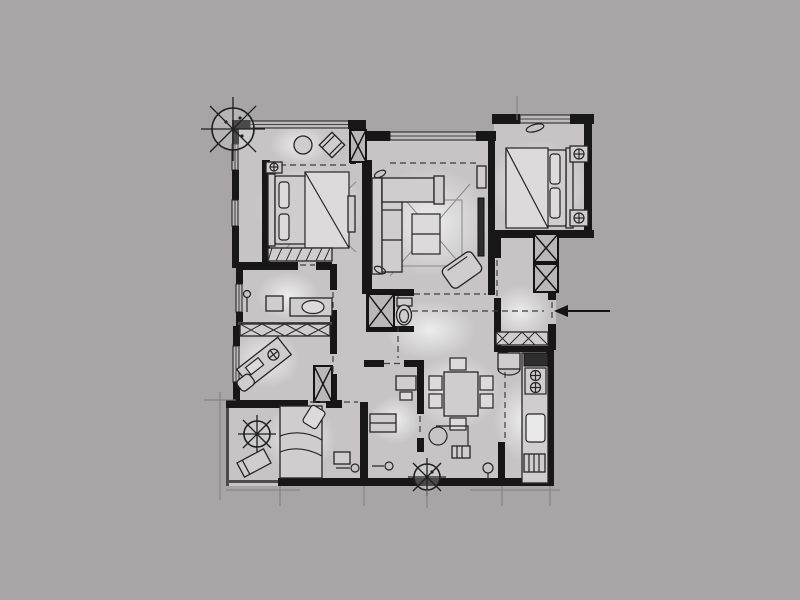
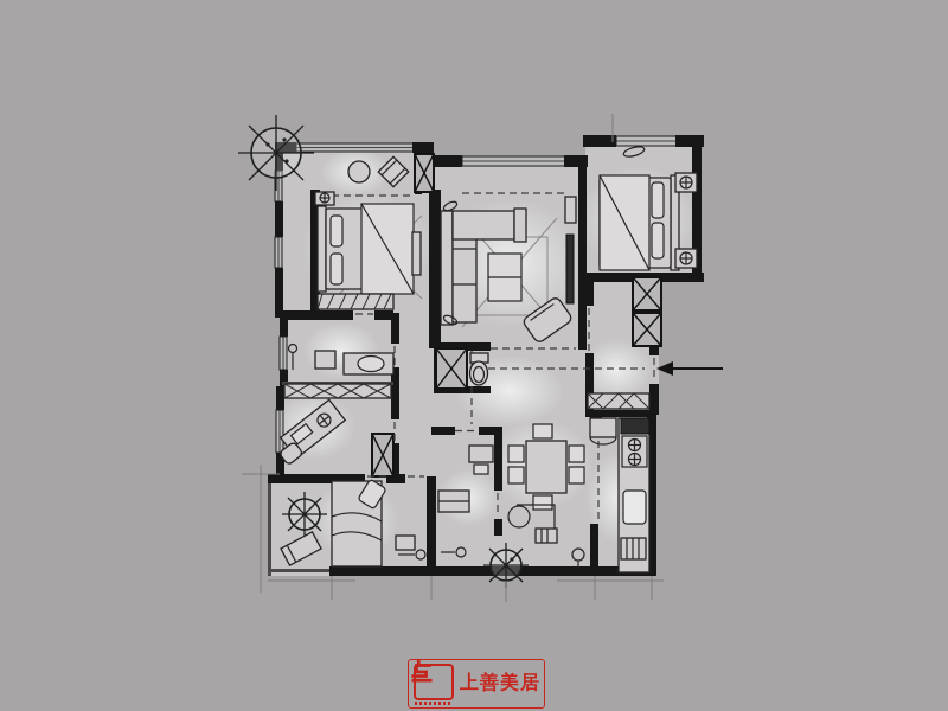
+ 上善美居
